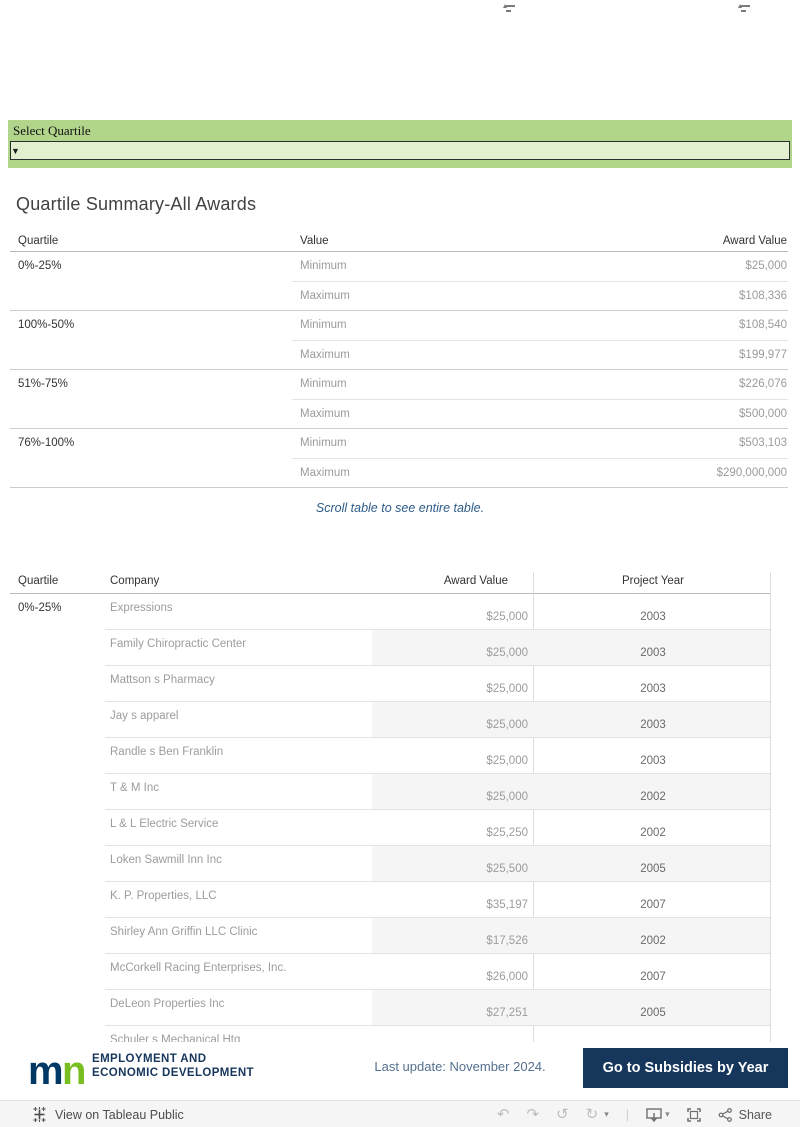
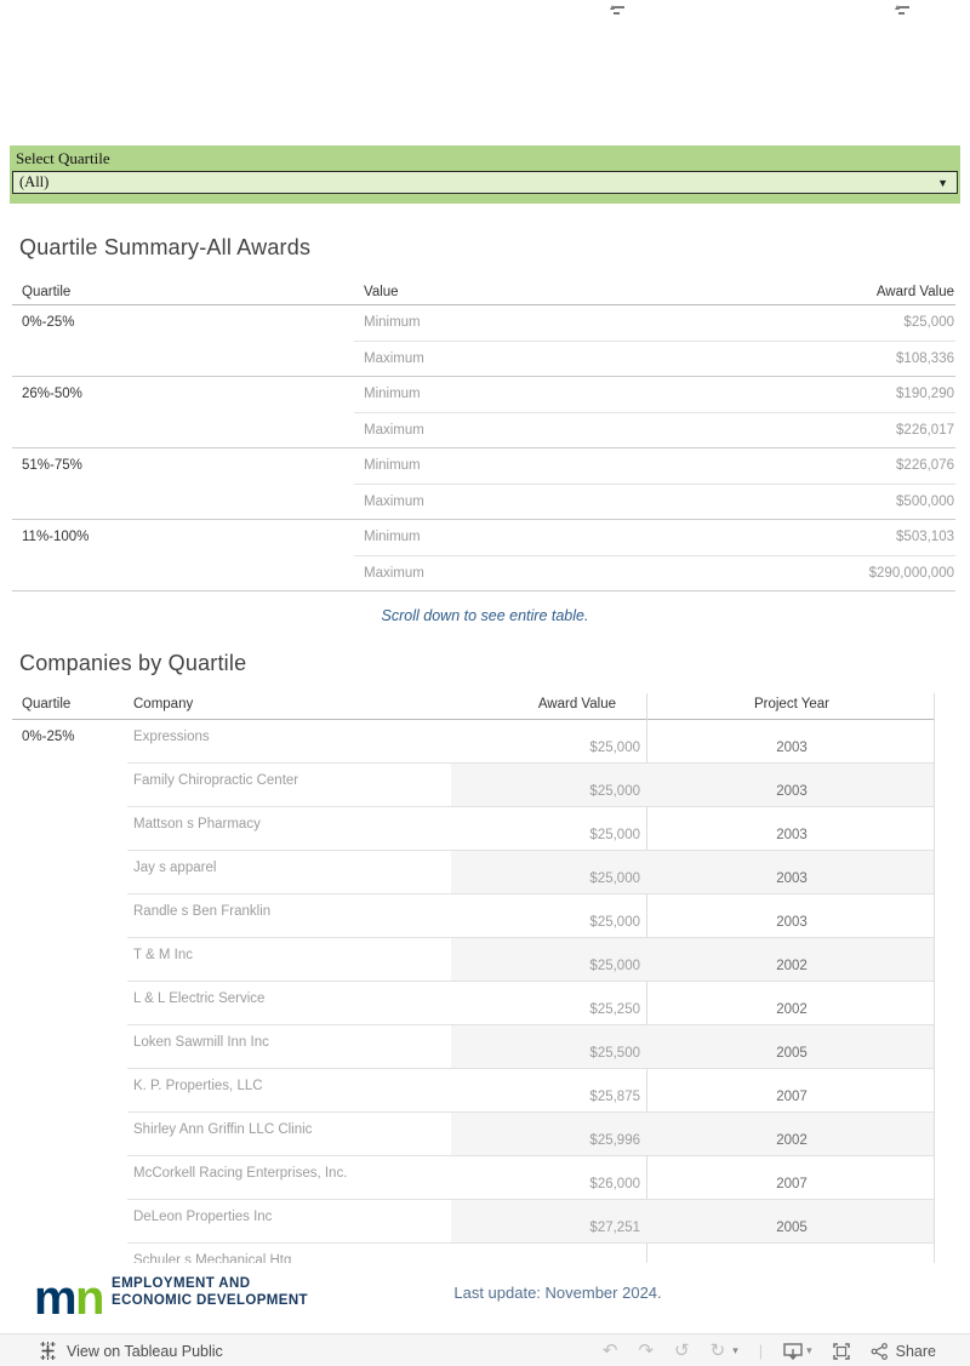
  Select Quartile
+ (All)
  ▼
  Quartile Summary-All Awards
  Quartile
  Value
  Award Value
  0%-25%
  Minimum
  $25,000
  Maximum
  $108,336
- 100%-50%
+ 26%-50%
  Minimum
- $108,540
+ $190,290
  Maximum
- $199,977
+ $226,017
  51%-75%
  Minimum
  $226,076
  Maximum
  $500,000
- 76%-100%
+ 11%-100%
  Minimum
  $503,103
  Maximum
  $290,000,000
- Scroll table to see entire table.
+ Scroll down to see entire table.
+ Companies by Quartile
  Quartile
  Company
  Award Value
  Project Year
  0%-25%
  Expressions
  $25,000
  2003
  Family Chiropractic Center
  $25,000
  2003
  Mattson s Pharmacy
  $25,000
  2003
  Jay s apparel
  $25,000
  2003
  Randle s Ben Franklin
  $25,000
  2003
  T & M Inc
  $25,000
  2002
  L & L Electric Service
  $25,250
  2002
  Loken Sawmill Inn Inc
  $25,500
  2005
  K. P. Properties, LLC
- $35,197
+ $25,875
  2007
  Shirley Ann Griffin LLC Clinic
- $17,526
+ $25,996
  2002
  McCorkell Racing Enterprises, Inc.
  $26,000
  2007
  DeLeon Properties Inc
  $27,251
  2005
  Schuler s Mechanical Htg
  m
  n
  EMPLOYMENT AND
  ECONOMIC DEVELOPMENT
  Last update: November 2024.
- Go to Subsidies by Year
  View on Tableau Public
  ↶
  ↷
  ↺
  ↻
  ▾
  |
  ▾
  Share
